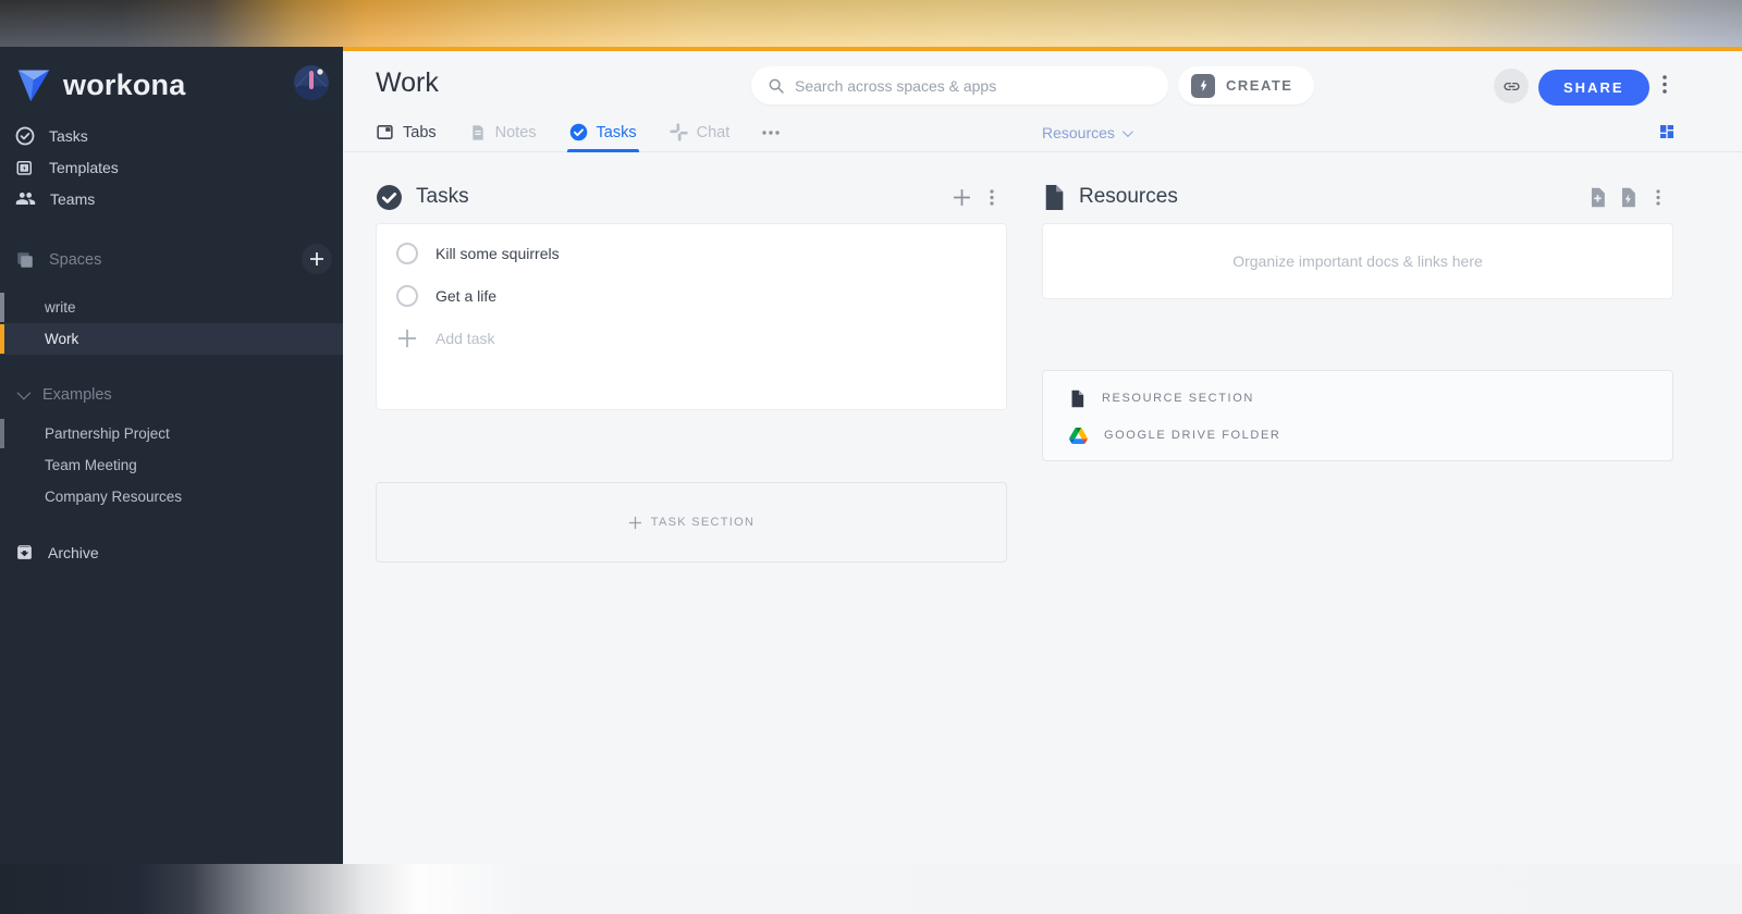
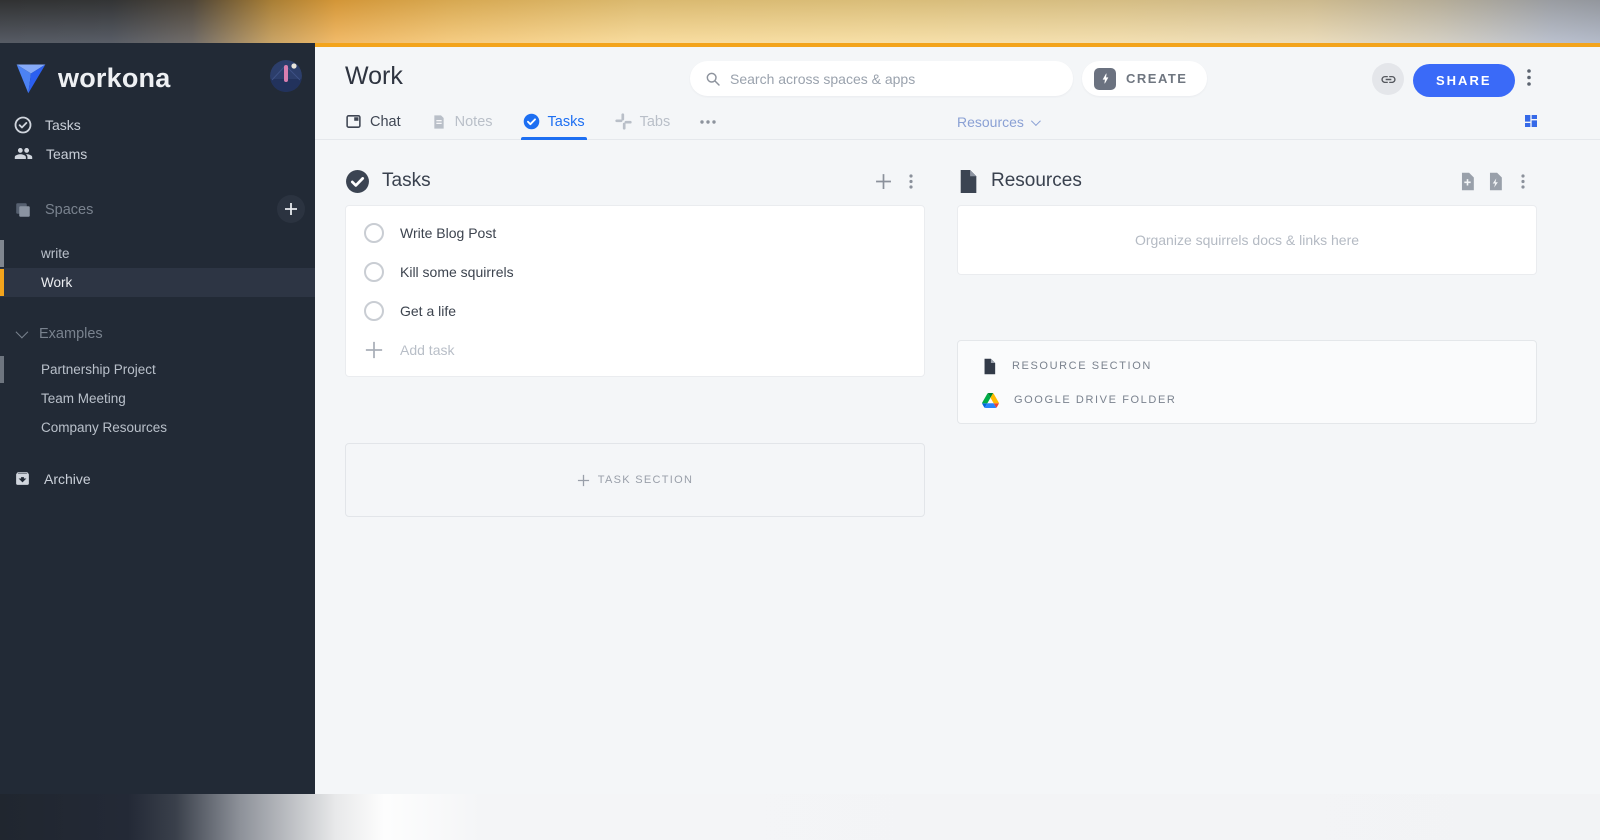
  workona
  Tasks
- Templates
  Teams
  Spaces
  write
  Work
  Examples
  Partnership Project
  Team Meeting
  Company Resources
  Archive
  Work
  Search across spaces & apps
  CREATE
  SHARE
- Tabs
+ Chat
  Notes
  Tasks
- Chat
+ Tabs
  Resources
  Tasks
+ Write Blog Post
  Kill some squirrels
  Get a life
  Add task
  TASK SECTION
  Resources
- Organize important docs & links here
+ Organize squirrels docs & links here
  RESOURCE SECTION
  GOOGLE DRIVE FOLDER
